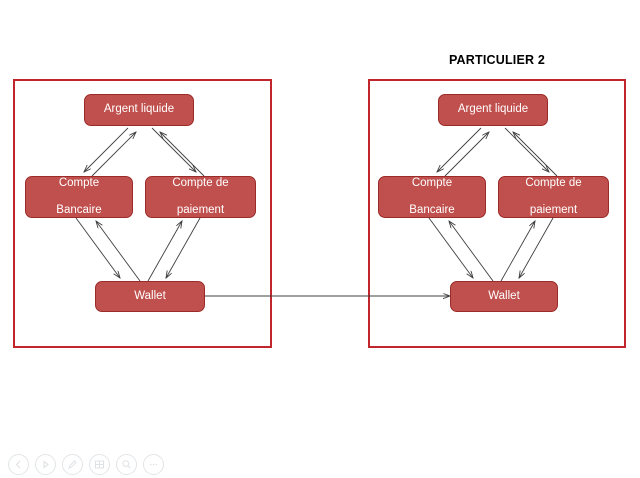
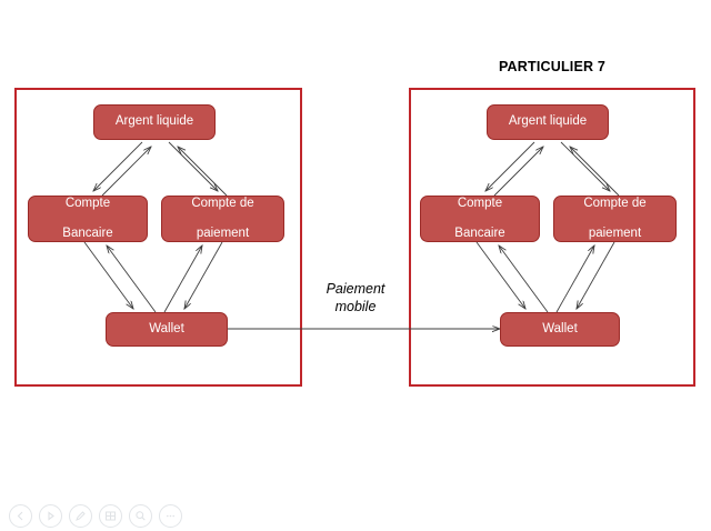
  Argent liquide
  Compte
  Bancaire
  Compte de
  paiement
  Wallet
- PARTICULIER 2
+ PARTICULIER 7
  Argent liquide
  Compte
  Bancaire
  Compte de
  paiement
  Wallet
+ Paiement
+ mobile
